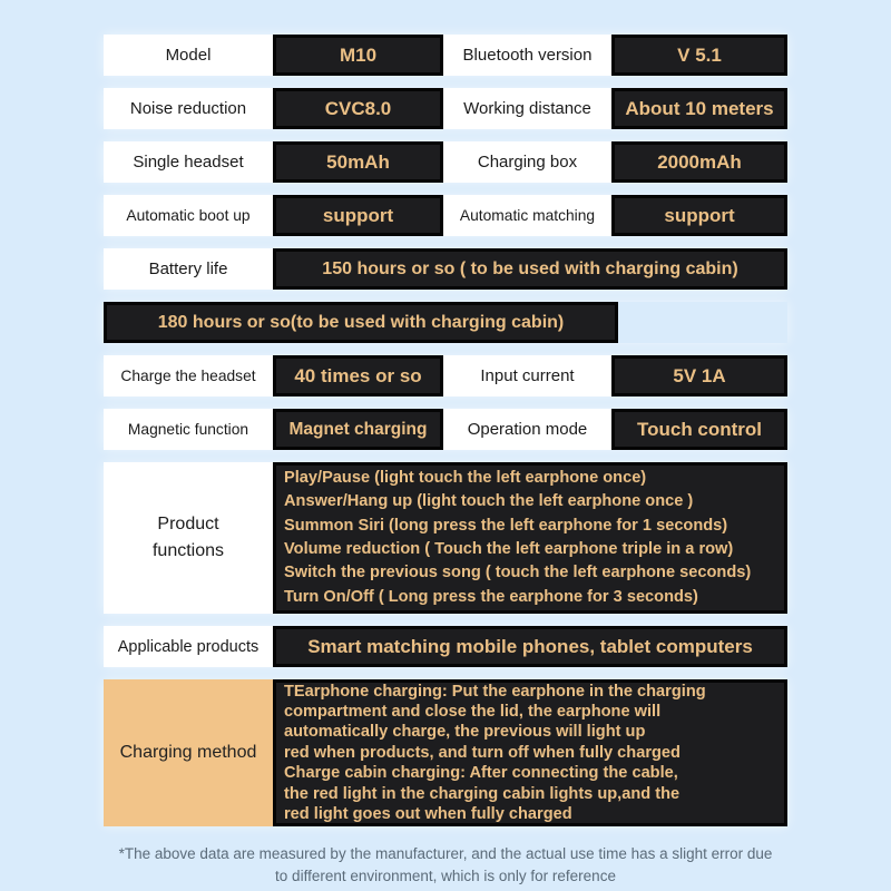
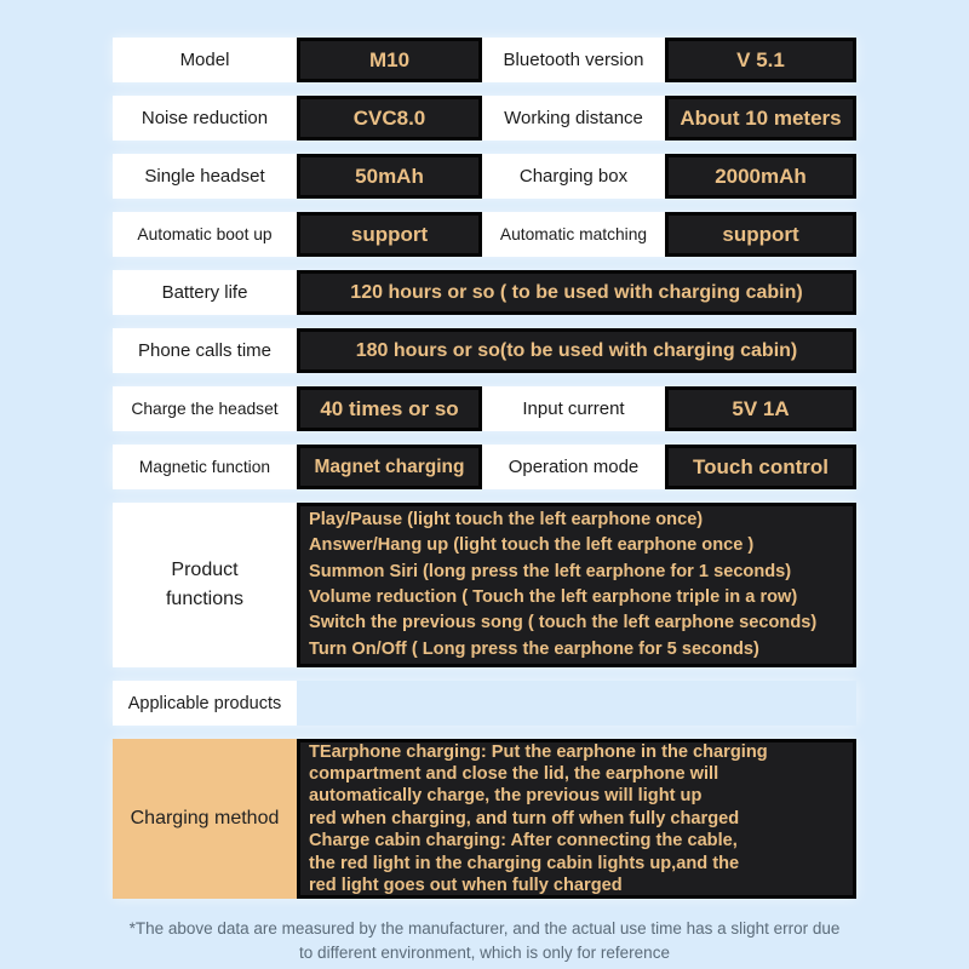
  Model
  M10
  Bluetooth version
  V 5.1
  Noise reduction
  CVC8.0
  Working distance
  About 10 meters
  Single headset
  50mAh
  Charging box
  2000mAh
  Automatic boot up
  support
  Automatic matching
  support
  Battery life
- 150 hours or so ( to be used with charging cabin)
+ 120 hours or so ( to be used with charging cabin)
+ Phone calls time
  180 hours or so(to be used with charging cabin)
  Charge the headset
  40 times or so
  Input current
  5V 1A
  Magnetic function
  Magnet charging
  Operation mode
  Touch control
  Product
  functions
  Play/Pause (light touch the left earphone once)
  Answer/Hang up (light touch the left earphone once )
  Summon Siri (long press the left earphone for 1 seconds)
  Volume reduction ( Touch the left earphone triple in a row)
  Switch the previous song ( touch the left earphone seconds)
- Turn On/Off ( Long press the earphone for 3 seconds)
+ Turn On/Off ( Long press the earphone for 5 seconds)
  Applicable products
- Smart matching mobile phones, tablet computers
  Charging method
  TEarphone charging: Put the earphone in the charging
  compartment and close the lid, the earphone will
  automatically charge, the previous will light up
- red when products, and turn off when fully charged
+ red when charging, and turn off when fully charged
  Charge cabin charging: After connecting the cable,
  the red light in the charging cabin lights up,and the
  red light goes out when fully charged
  *The above data are measured by the manufacturer, and the actual use time has a slight error due
  to different environment, which is only for reference
